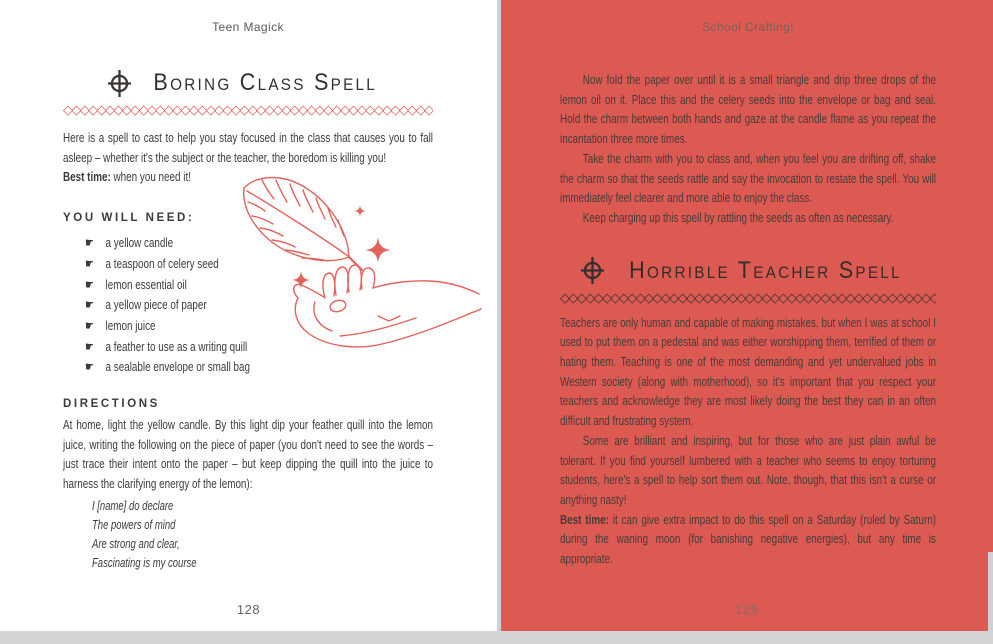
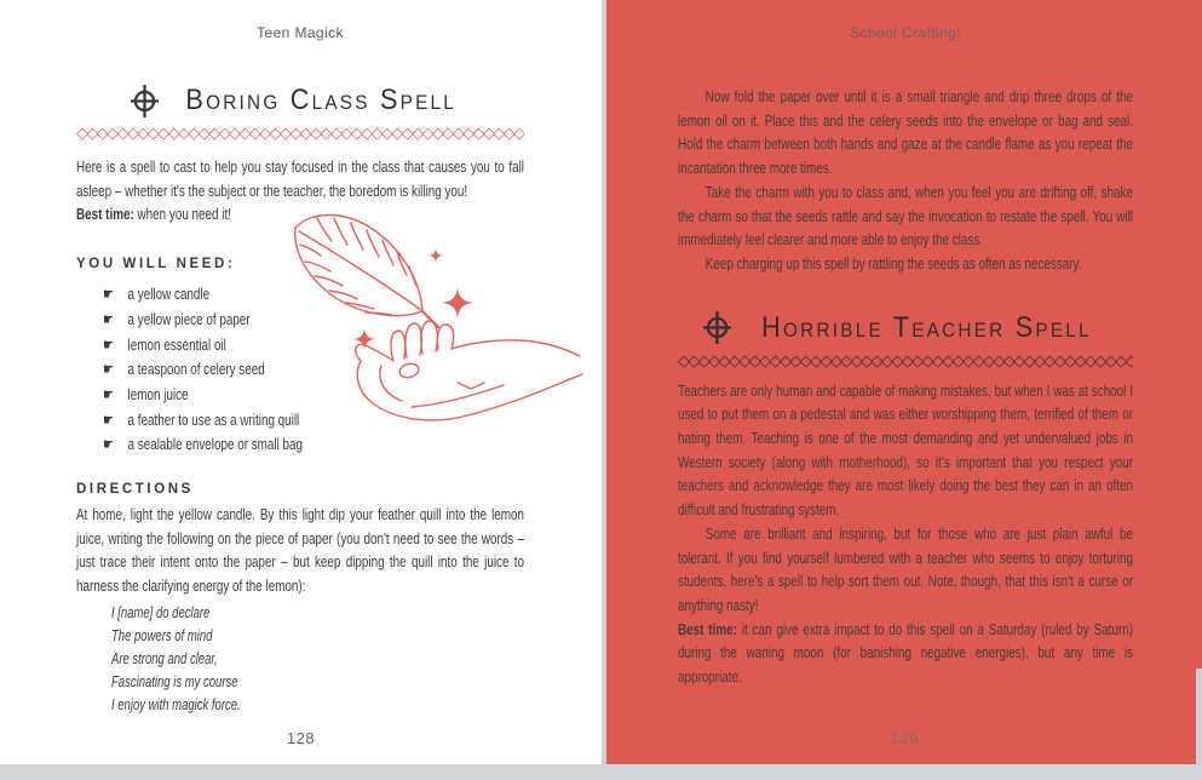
  Teen Magick
  Boring Class Spell
  ◇◇◇◇◇◇◇◇◇◇◇◇◇◇◇◇◇◇◇◇◇◇◇◇◇◇◇◇◇◇◇◇◇◇◇◇◇◇◇◇◇◇◇◇
  Here is a spell to cast to help you stay focused in the class that causes you to fall asleep – whether it's the subject or the teacher, the boredom is killing you!
  Best time: when you need it!
  YOU WILL NEED:
  ☛
  a yellow candle
  ☛
- a teaspoon of celery seed
+ a yellow piece of paper
  ☛
  lemon essential oil
  ☛
- a yellow piece of paper
+ a teaspoon of celery seed
  ☛
  lemon juice
  ☛
  a feather to use as a writing quill
  ☛
  a sealable envelope or small bag
  DIRECTIONS
  At home, light the yellow candle. By this light dip your feather quill into the lemon juice, writing the following on the piece of paper (you don't need to see the words – just trace their intent onto the paper – but keep dipping the quill into the juice to harness the clarifying energy of the lemon):
  I [name] do declare
  The powers of mind
  Are strong and clear,
  Fascinating is my course
+ I enjoy with magick force.
  128
  School Crafting!
  Now fold the paper over until it is a small triangle and drip three drops of the lemon oil on it. Place this and the celery seeds into the envelope or bag and seal. Hold the charm between both hands and gaze at the candle flame as you repeat the incantation three more times.
  Take the charm with you to class and, when you feel you are drifting off, shake the charm so that the seeds rattle and say the invocation to restate the spell. You will immediately feel clearer and more able to enjoy the class.
  Keep charging up this spell by rattling the seeds as often as necessary.
  Horrible Teacher Spell
  ◇◇◇◇◇◇◇◇◇◇◇◇◇◇◇◇◇◇◇◇◇◇◇◇◇◇◇◇◇◇◇◇◇◇◇◇◇◇◇◇◇◇◇◇◇
  Teachers are only human and capable of making mistakes, but when I was at school I used to put them on a pedestal and was either worshipping them, terrified of them or hating them. Teaching is one of the most demanding and yet undervalued jobs in Western society (along with motherhood), so it's important that you respect your teachers and acknowledge they are most likely doing the best they can in an often difficult and frustrating system.
  Some are brilliant and inspiring, but for those who are just plain awful be tolerant. If you find yourself lumbered with a teacher who seems to enjoy torturing students, here's a spell to help sort them out. Note, though, that this isn't a curse or anything nasty!
  Best time: it can give extra impact to do this spell on a Saturday (ruled by Saturn) during the waning moon (for banishing negative energies), but any time is appropriate.
  129
